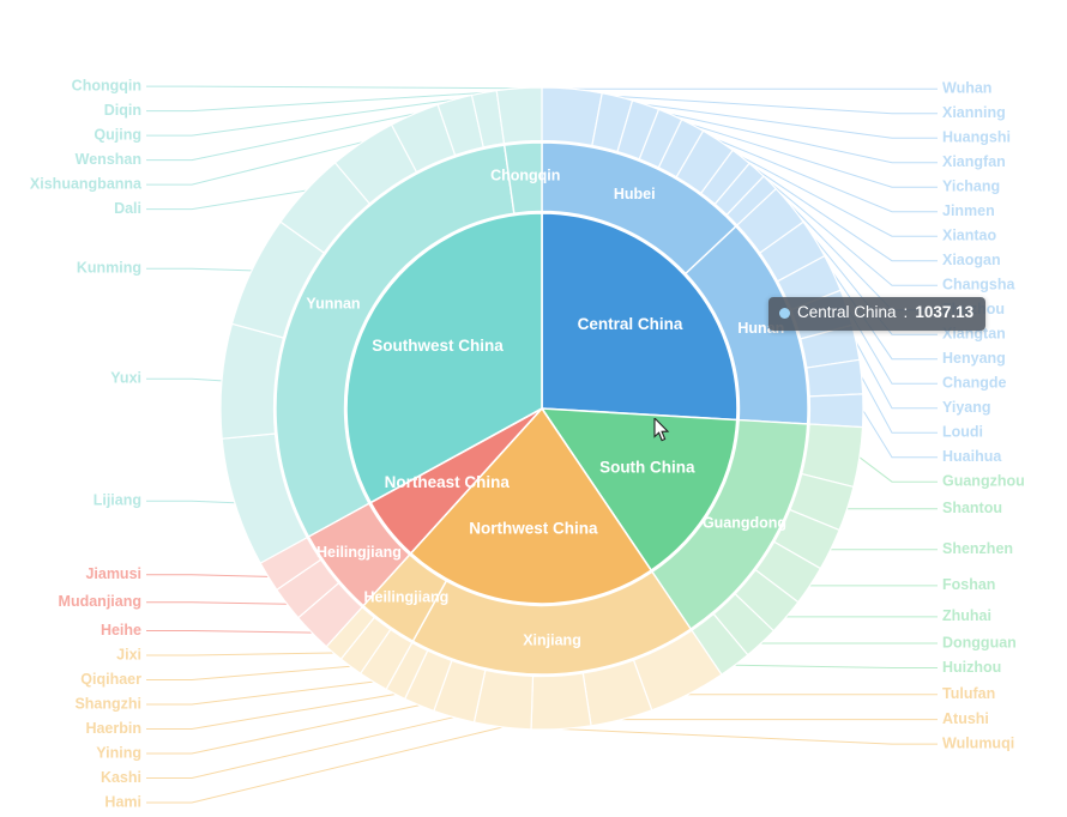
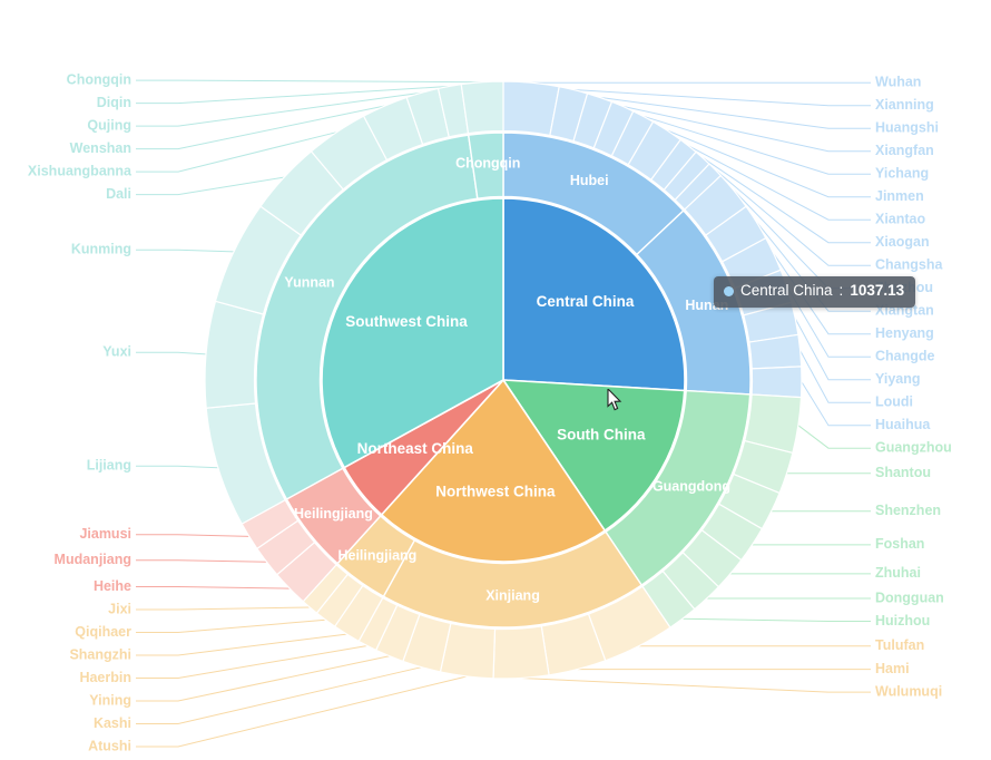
  Central China
  South China
  Northwest China
  Northeast China
  Southwest China
  Hubei
  Hunan
  Guangdong
  Xinjiang
  Heilingjiang
  Heilingjiang
  Yunnan
  Chongqin
  Wuhan
  Xianning
  Huangshi
  Xiangfan
  Yichang
  Jinmen
  Xiantao
  Xiaogan
  Changsha
  Zhuzhou
  Xiangtan
  Henyang
  Changde
  Yiyang
  Loudi
  Huaihua
  Guangzhou
  Shantou
  Shenzhen
  Foshan
  Zhuhai
  Dongguan
  Huizhou
  Tulufan
- Atushi
+ Hami
  Wulumuqi
  Chongqin
  Diqin
  Qujing
  Wenshan
  Xishuangbanna
  Dali
  Kunming
  Yuxi
  Lijiang
  Jiamusi
  Mudanjiang
  Heihe
  Jixi
  Qiqihaer
  Shangzhi
  Haerbin
  Yining
  Kashi
- Hami
+ Atushi
  Central China
  :
  1037.13
